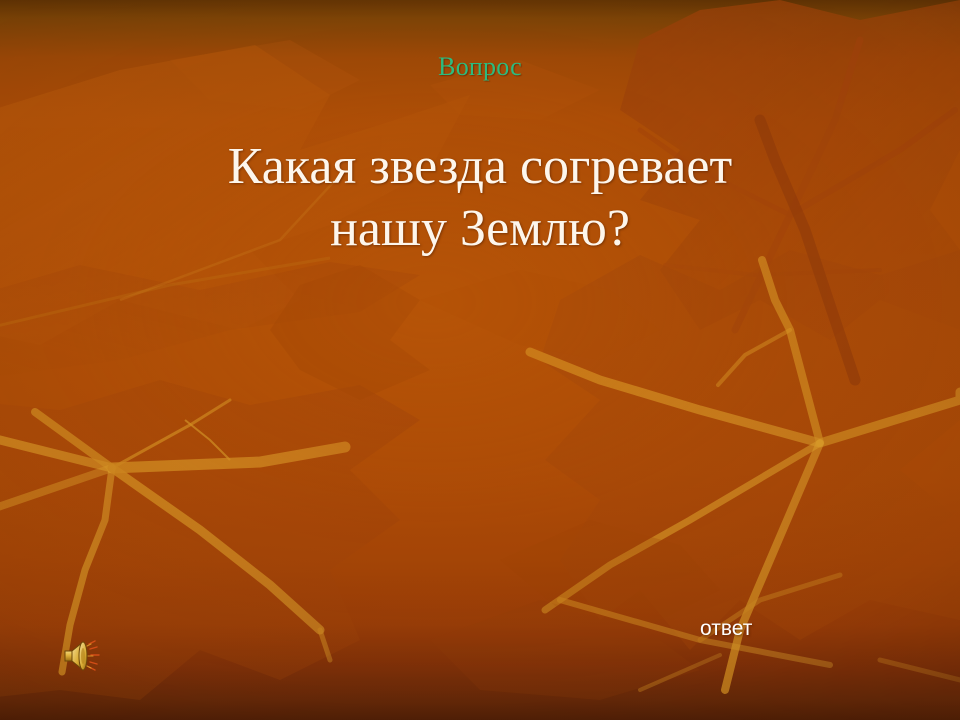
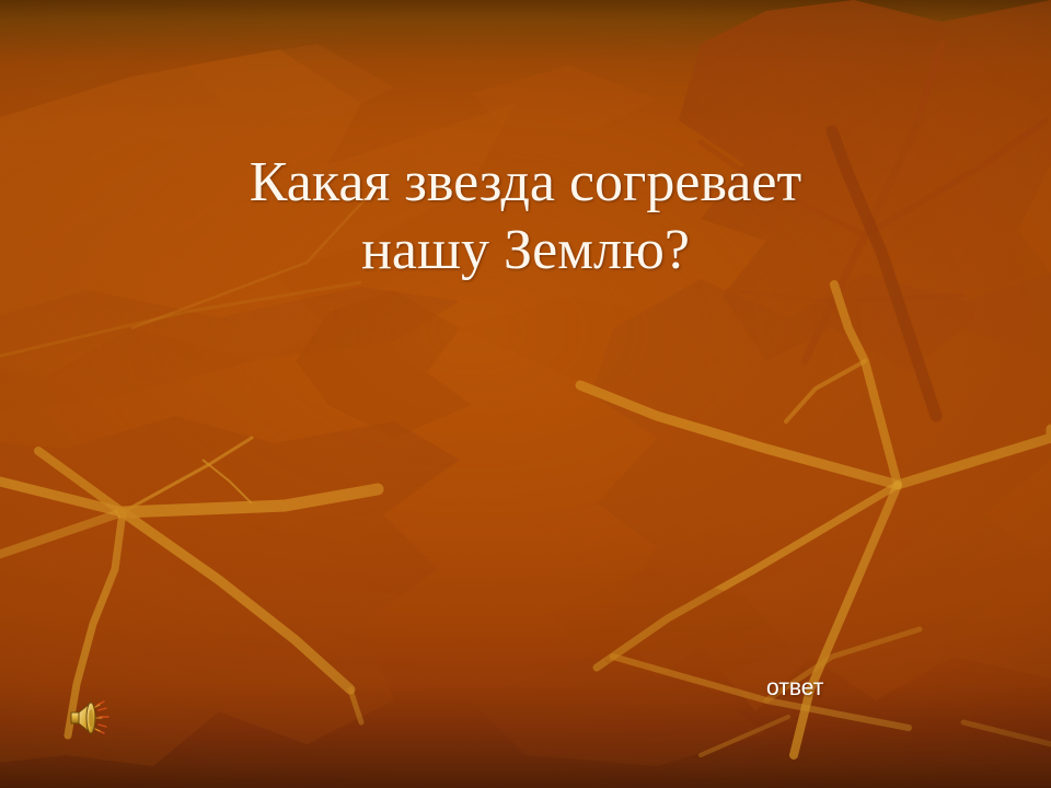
- Вопрос
  Какая звезда согревает
  нашу Землю?
  ответ
